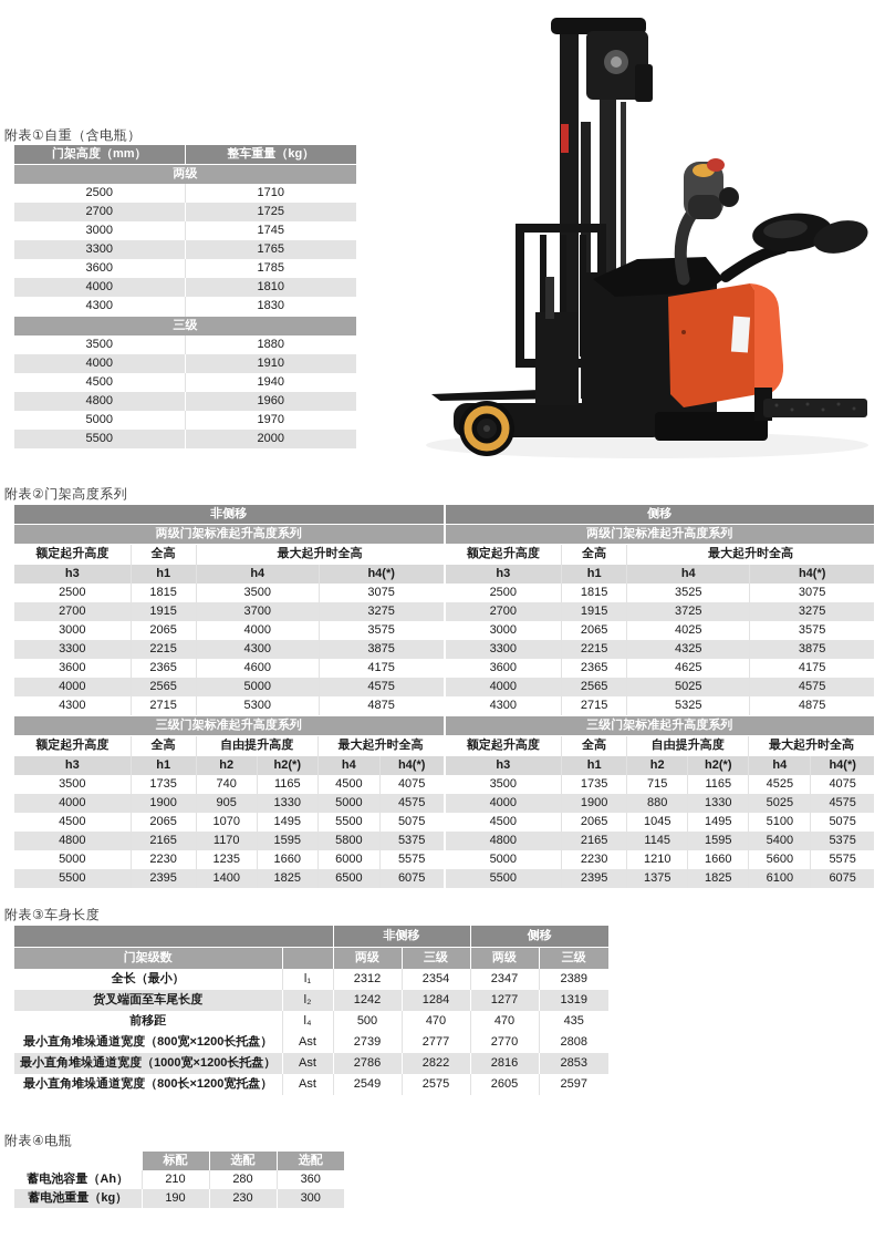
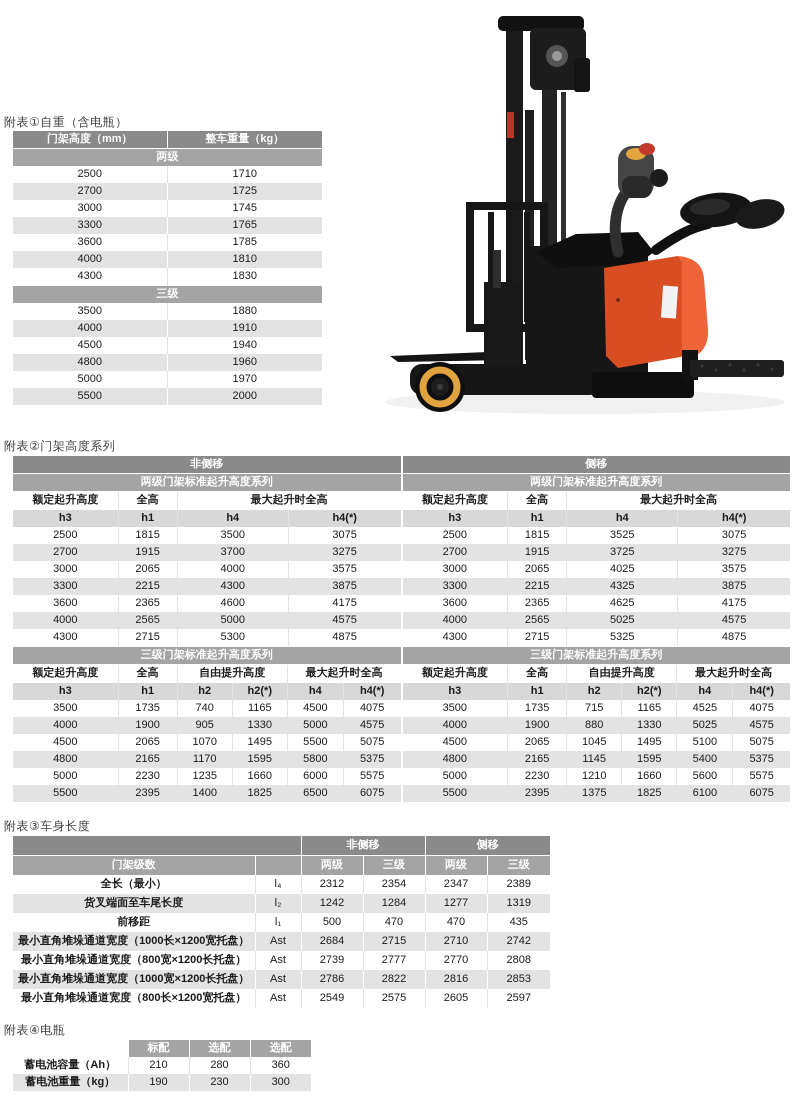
  附表①自重（含电瓶）
  门架高度（mm）	整车重量（kg）
  两级
  2500	1710
  2700	1725
  3000	1745
  3300	1765
  3600	1785
  4000	1810
  4300	1830
  三级
  3500	1880
  4000	1910
  4500	1940
  4800	1960
  5000	1970
  5500	2000
  附表②门架高度系列
  非侧移
  两级门架标准起升高度系列
  额定起升高度	全高	最大起升时全高
  h3	h1	h4	h4(*)
  2500	1815	3500	3075
  2700	1915	3700	3275
  3000	2065	4000	3575
  3300	2215	4300	3875
  3600	2365	4600	4175
  4000	2565	5000	4575
  4300	2715	5300	4875
  三级门架标准起升高度系列
  额定起升高度	全高	自由提升高度	最大起升时全高
  h3	h1	h2	h2(*)	h4	h4(*)
  3500	1735	740	1165	4500	4075
  4000	1900	905	1330	5000	4575
  4500	2065	1070	1495	5500	5075
  4800	2165	1170	1595	5800	5375
  5000	2230	1235	1660	6000	5575
  5500	2395	1400	1825	6500	6075
  侧移
  两级门架标准起升高度系列
  额定起升高度	全高	最大起升时全高
  h3	h1	h4	h4(*)
  2500	1815	3525	3075
  2700	1915	3725	3275
  3000	2065	4025	3575
  3300	2215	4325	3875
  3600	2365	4625	4175
  4000	2565	5025	4575
  4300	2715	5325	4875
  三级门架标准起升高度系列
  额定起升高度	全高	自由提升高度	最大起升时全高
  h3	h1	h2	h2(*)	h4	h4(*)
  3500	1735	715	1165	4525	4075
  4000	1900	880	1330	5025	4575
  4500	2065	1045	1495	5100	5075
  4800	2165	1145	1595	5400	5375
  5000	2230	1210	1660	5600	5575
  5500	2395	1375	1825	6100	6075
  附表③车身长度
  	非侧移	侧移
  门架级数		两级	三级	两级	三级
- 全长（最小）	l₁	2312	2354	2347	2389
+ 全长（最小）	l₄	2312	2354	2347	2389
  货叉端面至车尾长度	l₂	1242	1284	1277	1319
- 前移距	l₄	500	470	470	435
+ 前移距	l₁	500	470	470	435
+ 最小直角堆垛通道宽度（1000长×1200宽托盘）	Ast	2684	2715	2710	2742
  最小直角堆垛通道宽度（800宽×1200长托盘）	Ast	2739	2777	2770	2808
  最小直角堆垛通道宽度（1000宽×1200长托盘）	Ast	2786	2822	2816	2853
  最小直角堆垛通道宽度（800长×1200宽托盘）	Ast	2549	2575	2605	2597
  附表④电瓶
  	标配	选配	选配
  蓄电池容量（Ah）	210	280	360
  蓄电池重量（kg）	190	230	300
